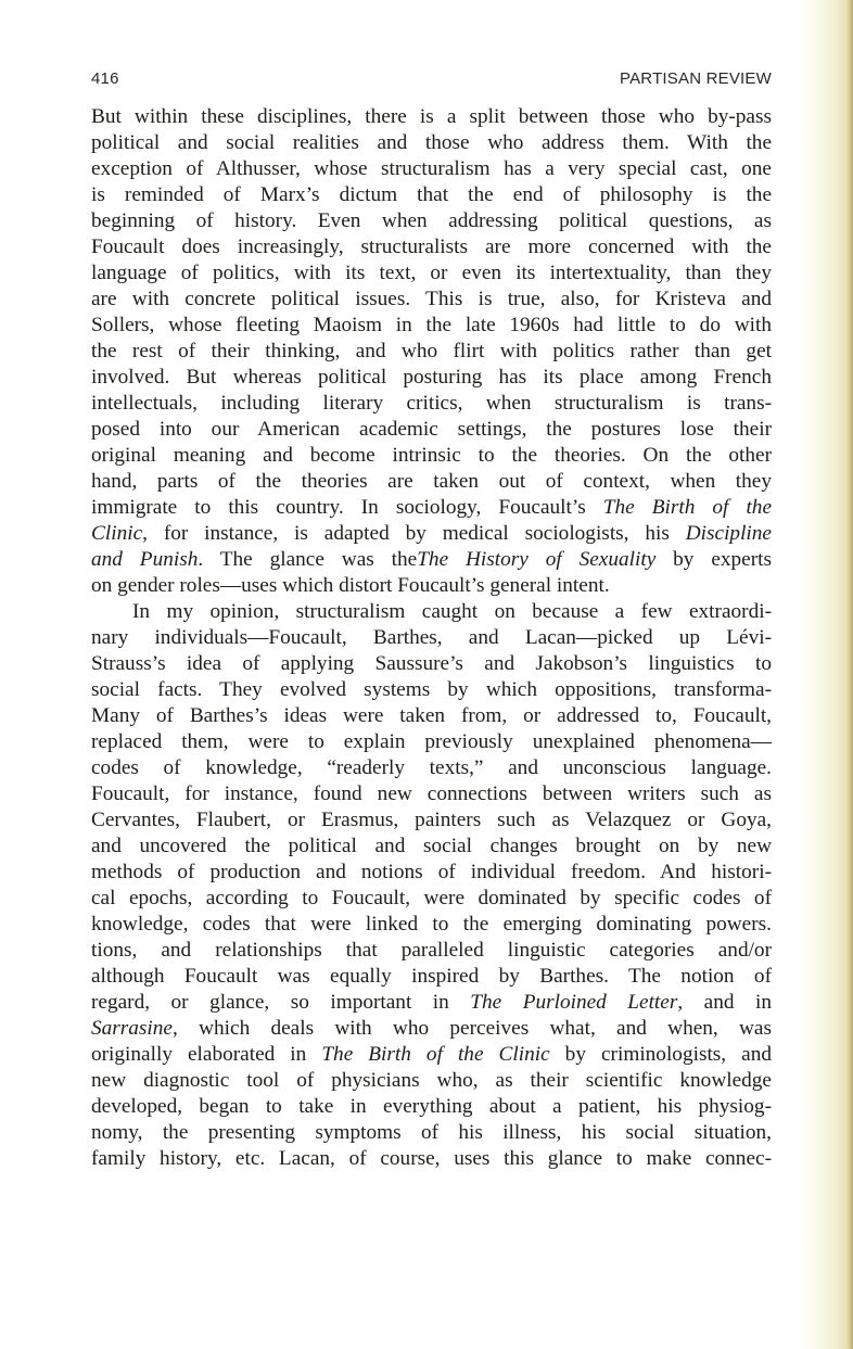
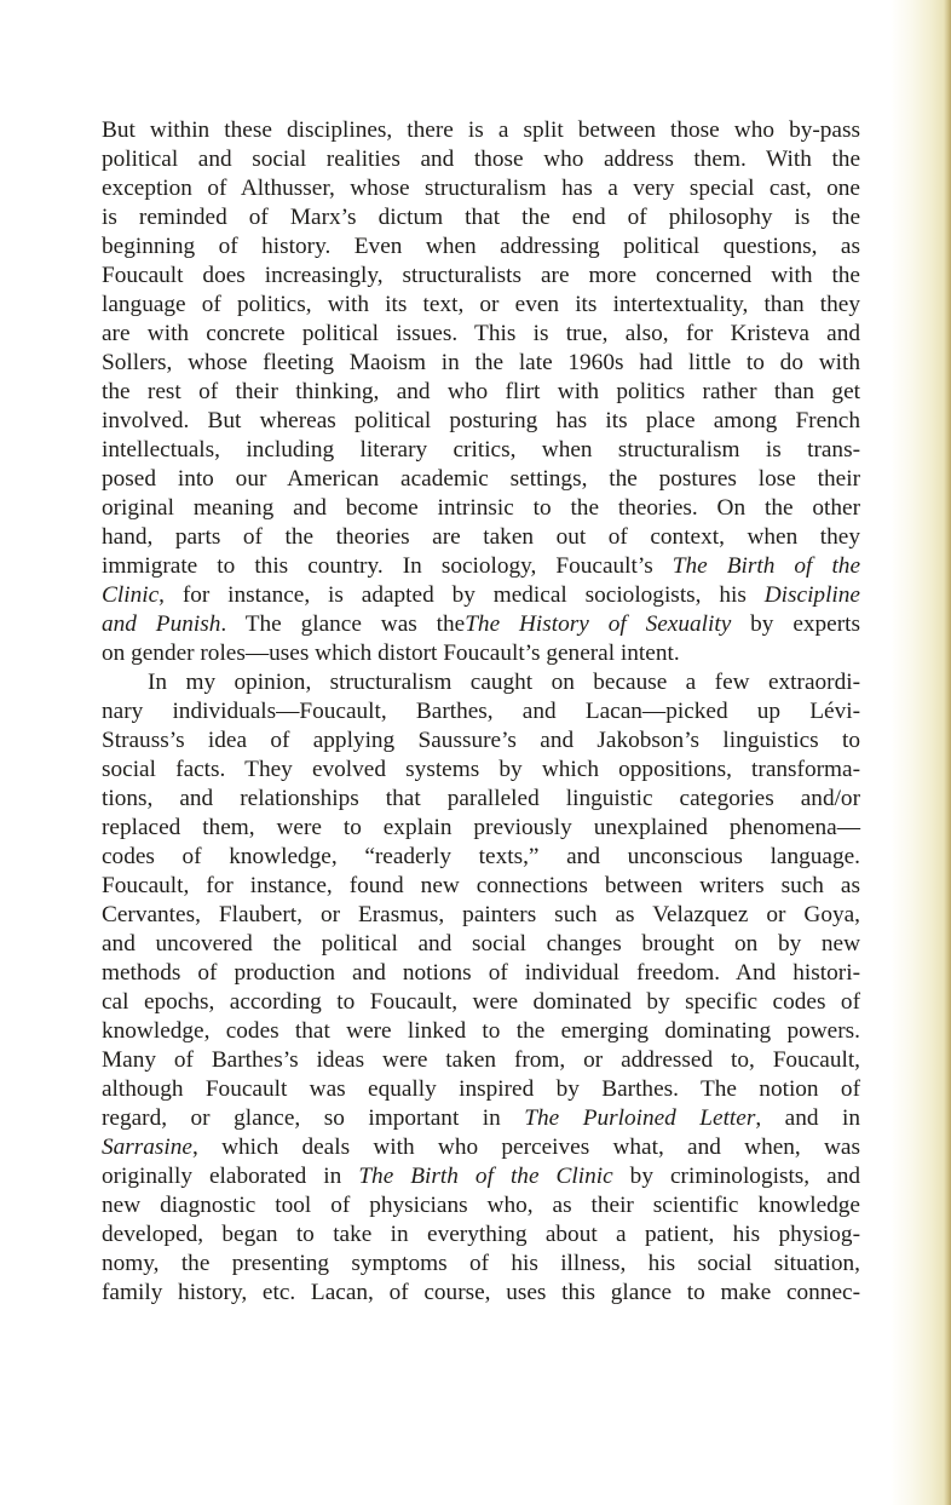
- 416
- PARTISAN REVIEW
  But within these disciplines, there is a split between those who by-pass
  political and social realities and those who address them. With the
  exception of Althusser, whose structuralism has a very special cast, one
  is reminded of Marx’s dictum that the end of philosophy is the
  beginning of history. Even when addressing political questions, as
  Foucault does increasingly, structuralists are more concerned with the
  language of politics, with its text, or even its intertextuality, than they
  are with concrete political issues. This is true, also, for Kristeva and
  Sollers, whose fleeting Maoism in the late 1960s had little to do with
  the rest of their thinking, and who flirt with politics rather than get
  involved. But whereas political posturing has its place among French
  intellectuals, including literary critics, when structuralism is trans-
  posed into our American academic settings, the postures lose their
  original meaning and become intrinsic to the theories. On the other
  hand, parts of the theories are taken out of context, when they
  immigrate to this country. In sociology, Foucault’s The Birth of the
  Clinic, for instance, is adapted by medical sociologists, his Discipline
  and Punish. The glance was theThe History of Sexuality by experts
  on gender roles—uses which distort Foucault’s general intent.
  In my opinion, structuralism caught on because a few extraordi-
  nary individuals—Foucault, Barthes, and Lacan—picked up Lévi-
  Strauss’s idea of applying Saussure’s and Jakobson’s linguistics to
  social facts. They evolved systems by which oppositions, transforma-
- Many of Barthes’s ideas were taken from, or addressed to, Foucault,
+ tions, and relationships that paralleled linguistic categories and/or
  replaced them, were to explain previously unexplained phenomena—
  codes of knowledge, “readerly texts,” and unconscious language.
  Foucault, for instance, found new connections between writers such as
  Cervantes, Flaubert, or Erasmus, painters such as Velazquez or Goya,
  and uncovered the political and social changes brought on by new
  methods of production and notions of individual freedom. And histori-
  cal epochs, according to Foucault, were dominated by specific codes of
  knowledge, codes that were linked to the emerging dominating powers.
- tions, and relationships that paralleled linguistic categories and/or
+ Many of Barthes’s ideas were taken from, or addressed to, Foucault,
  although Foucault was equally inspired by Barthes. The notion of
  regard, or glance, so important in The Purloined Letter, and in
  Sarrasine, which deals with who perceives what, and when, was
  originally elaborated in The Birth of the Clinic by criminologists, and
  new diagnostic tool of physicians who, as their scientific knowledge
  developed, began to take in everything about a patient, his physiog-
  nomy, the presenting symptoms of his illness, his social situation,
  family history, etc. Lacan, of course, uses this glance to make connec-
